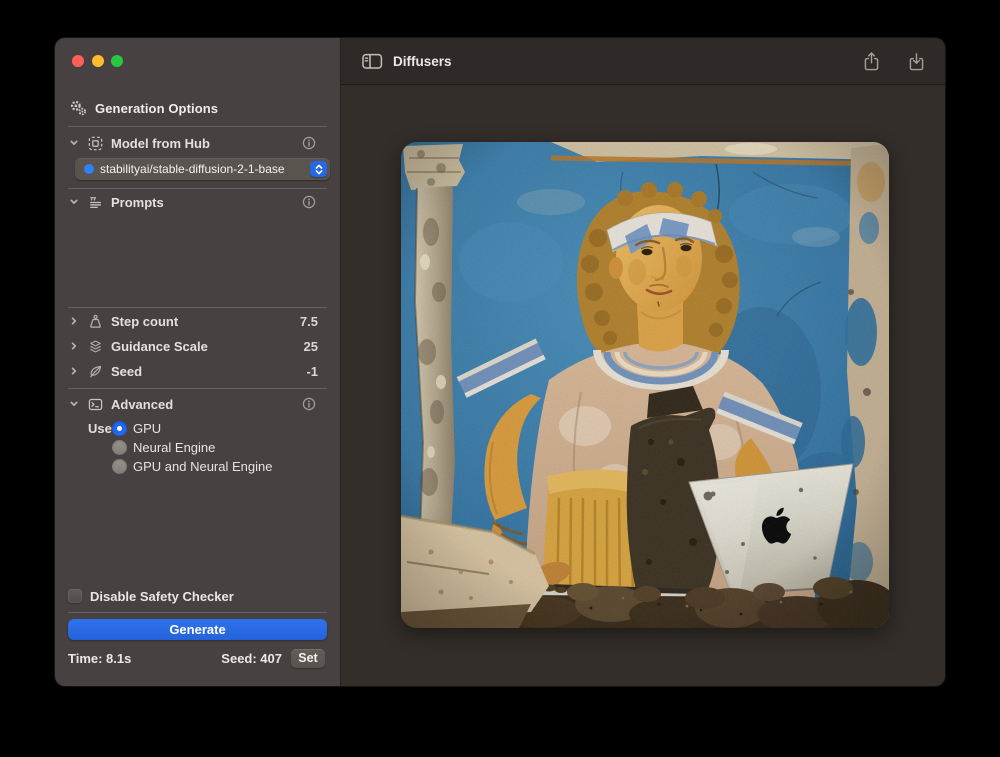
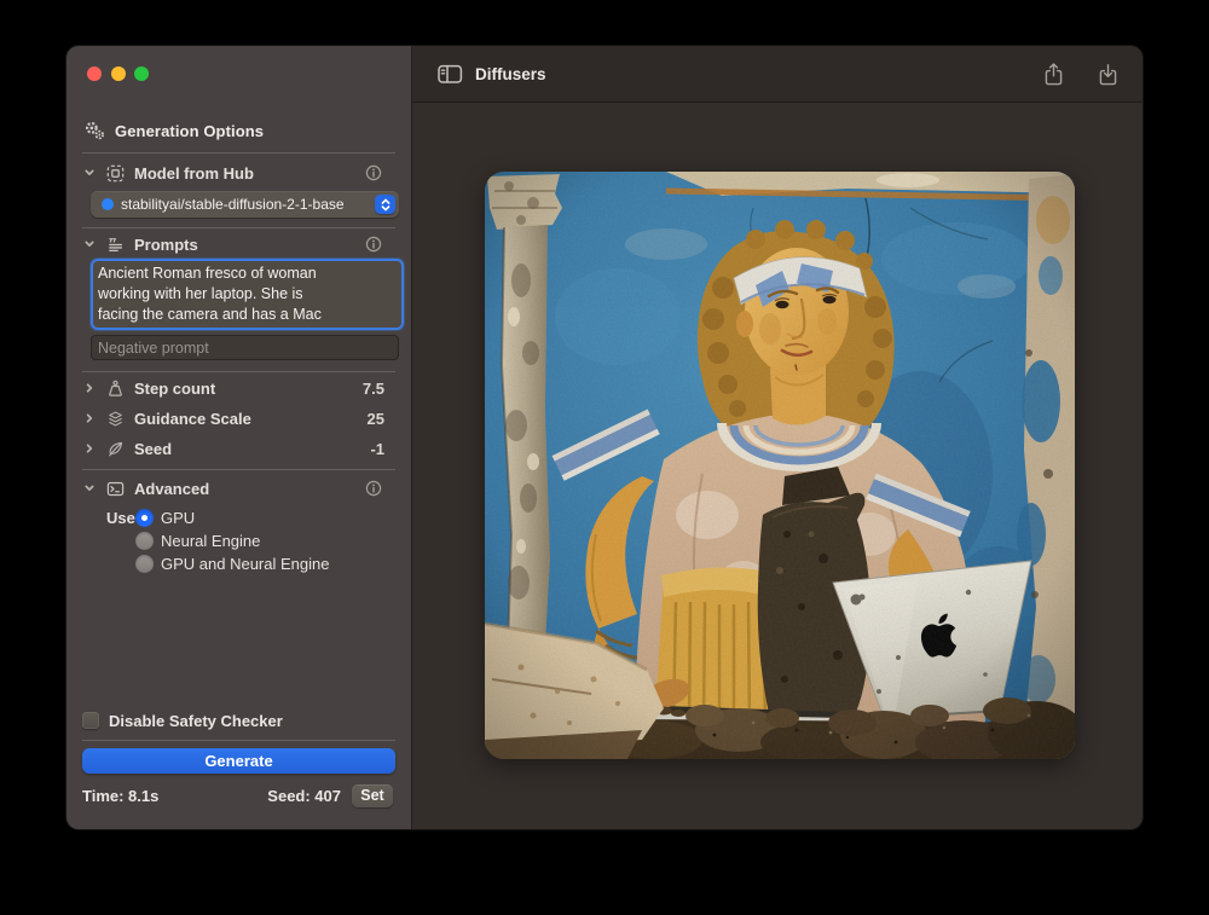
  Generation Options
  Model from Hub
  stabilityai/stable-diffusion-2-1-base
  Prompts
+ Ancient Roman fresco of woman
+ working with her laptop. She is
+ facing the camera and has a Mac
+ Negative prompt
  Step count
  7.5
  Guidance Scale
  25
  Seed
  -1
  Advanced
  Use
  GPU
  Neural Engine
  GPU and Neural Engine
  Disable Safety Checker
  Generate
  Time: 8.1s
  Seed: 407
  Set
  Diffusers
